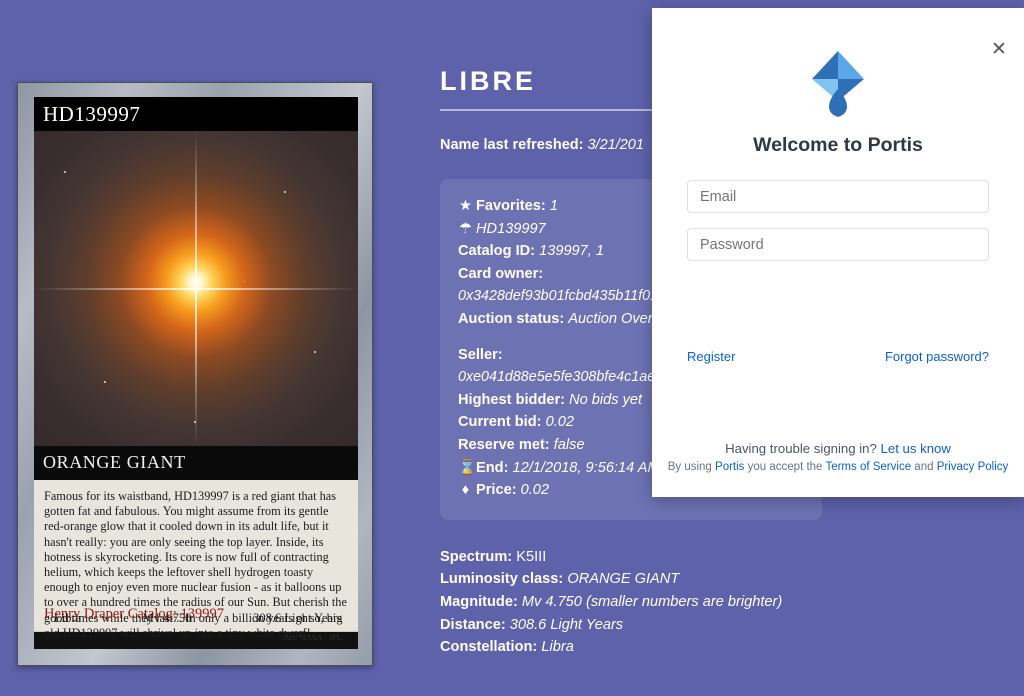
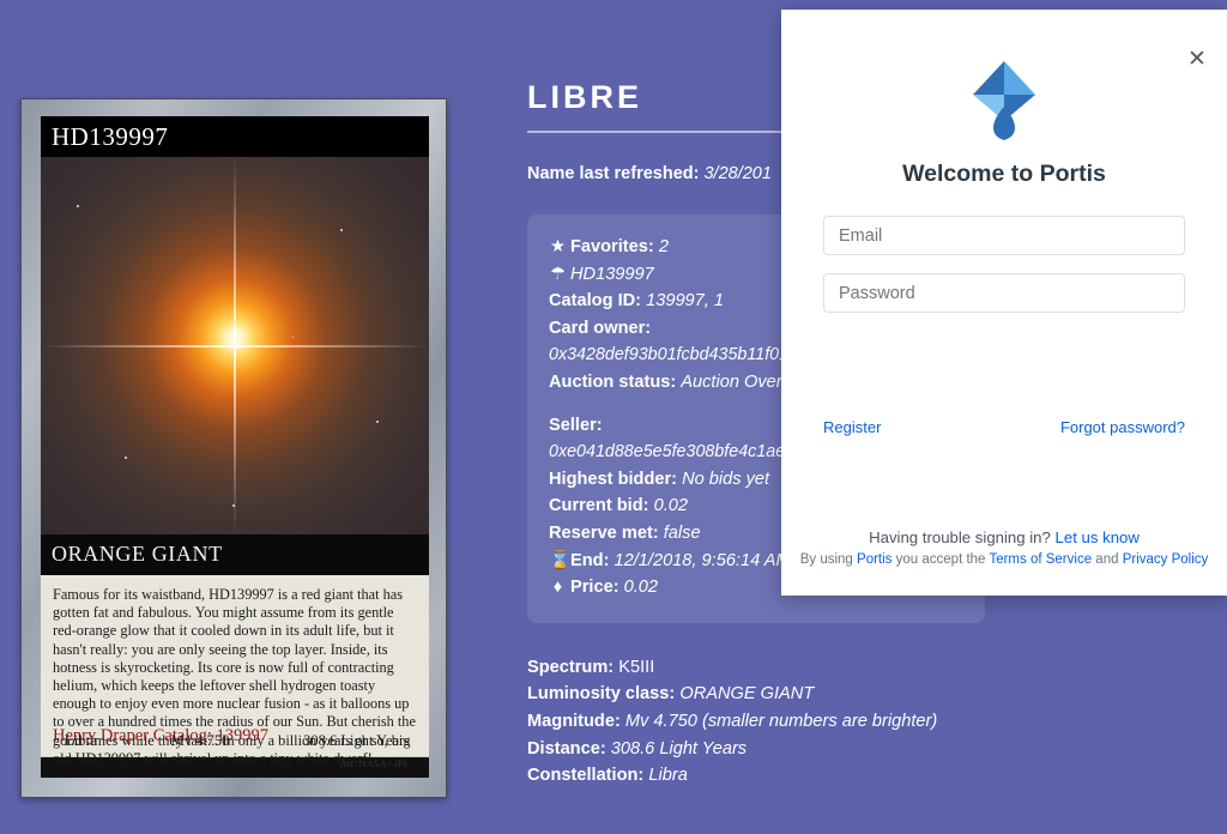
  HD139997
  ORANGE GIANT
  Famous for its waistband, HD139997 is a red giant that has gotten fat and fabulous. You might assume from its gentle red-orange glow that it cooled down in its adult life, but it hasn't really: you are only seeing the top layer. Inside, its hotness is skyrocketing. Its core is now full of contracting helium, which keeps the leftover shell hydrogen toasty enough to enjoy even more nuclear fusion - as it balloons up to over a hundred times the radius of our Sun. But cherish the a billion years or so, big old HD139997 will shrivel up into a tiny white dwarf!
  Henry Draper Catalog: 139997
  Libra
  Mv 4.750
  308.6 Light Years
  Art: NASA / JPL
  LIBRE
- Name last refreshed: 3/21/201
+ Name last refreshed: 3/28/201
- ★ Favorites: 1
+ ★ Favorites: 2
  ☂ HD139997
  Catalog ID: 139997, 1
  Card owner:
  0x3428def93b01fcbd435b11f0
  Auction status: Auction Over
  Seller:
  0xe041d88e5e5fe308bfe4c1a
  Highest bidder: No bids yet
  Current bid: 0.02
  Reserve met: false
  ⌛End: 12/1/2018, 9:56:14 A
  ♦ Price: 0.02
  Spectrum: K5III
  Luminosity class: ORANGE GIANT
  Magnitude: Mv 4.750 (smaller numbers are brighter)
  Distance: 308.6 Light Years
  Constellation: Libra
  ✕
  Welcome to Portis
  Email
  Password
  Register
  Forgot password?
  Having trouble signing in? Let us know
  By using Portis you accept the Terms of Service and Privacy Policy
